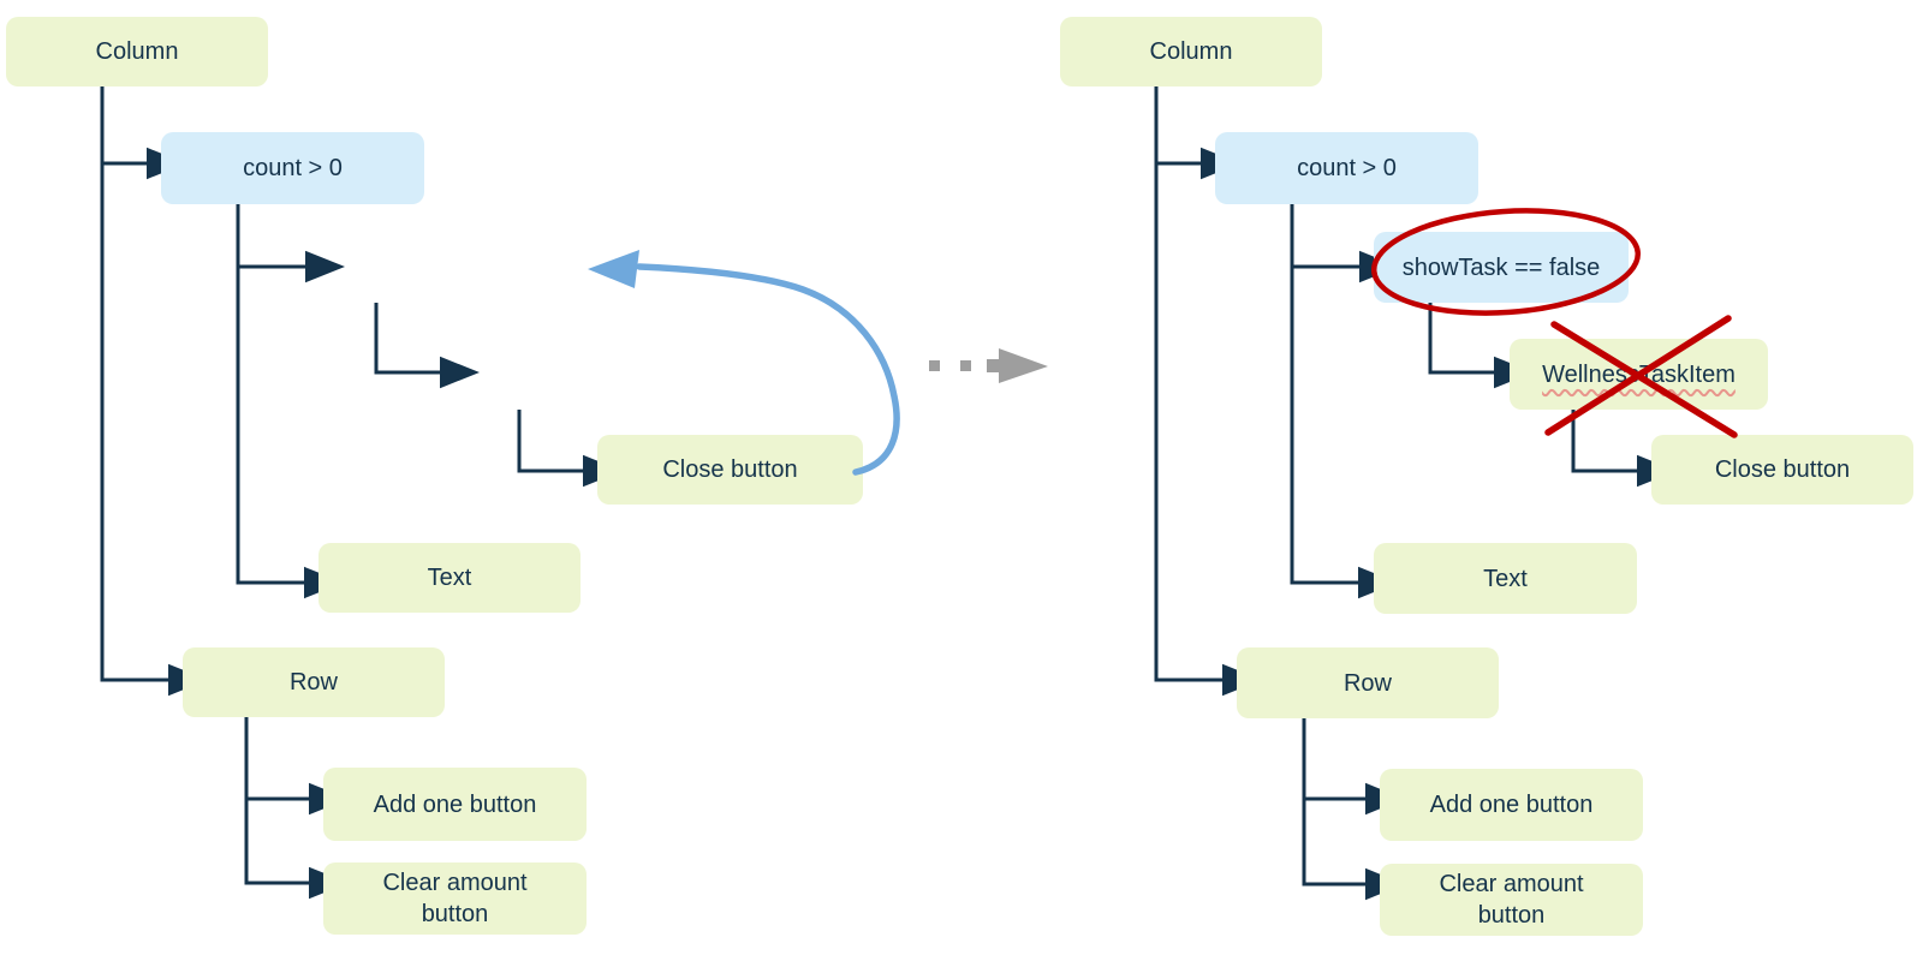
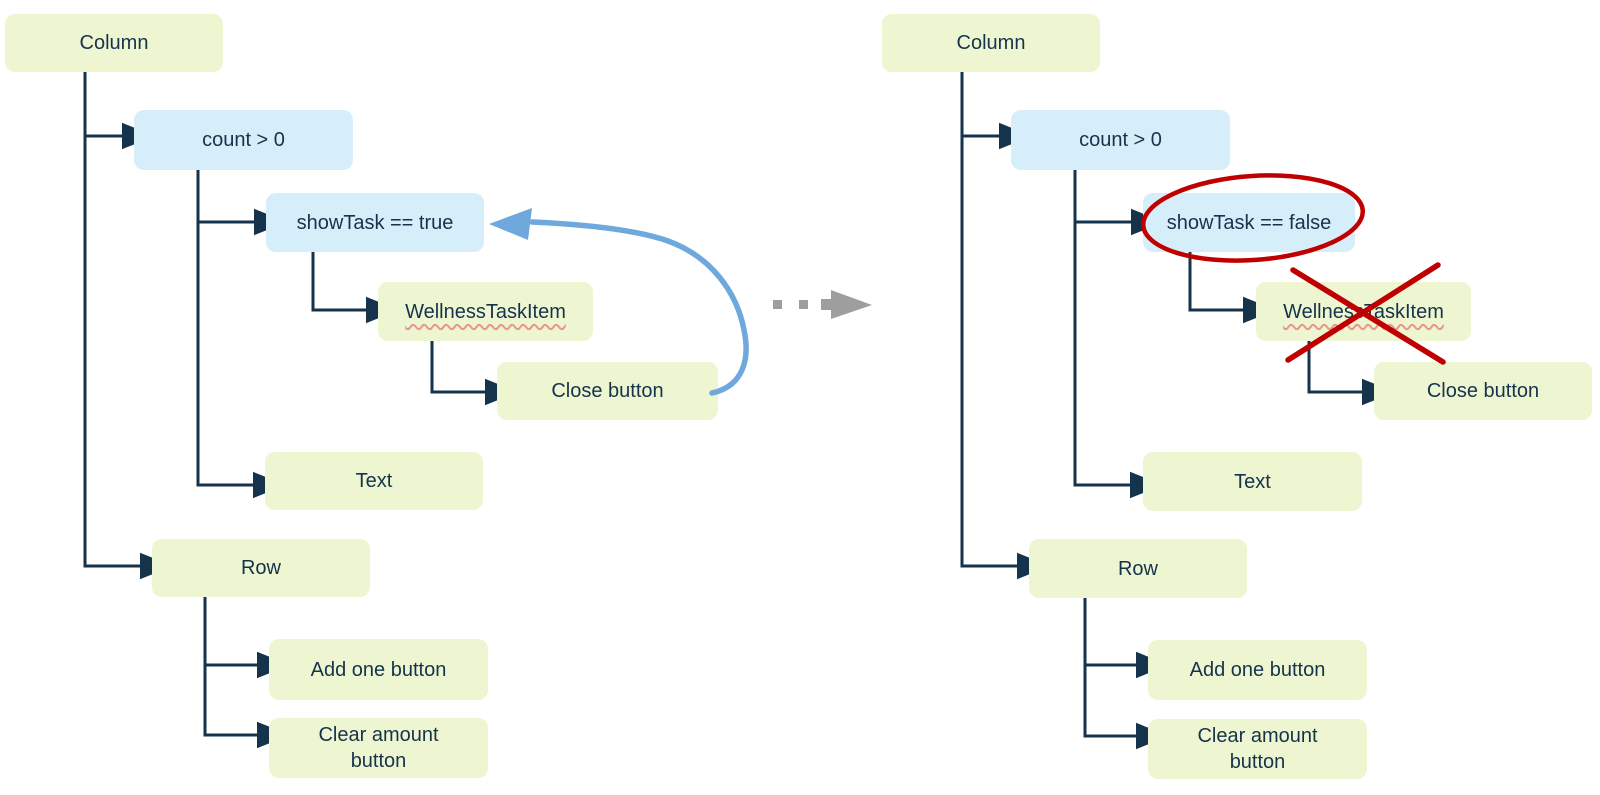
  Column
  count > 0
+ showTask == true
+ WellnessTaskItem
  Close button
  Text
  Row
  Add one button
  Clear amount
  button
  Column
  count > 0
  showTask == false
  WellnesaskItem
  Close button
  Text
  Row
  Add one button
  Clear amount
  button
